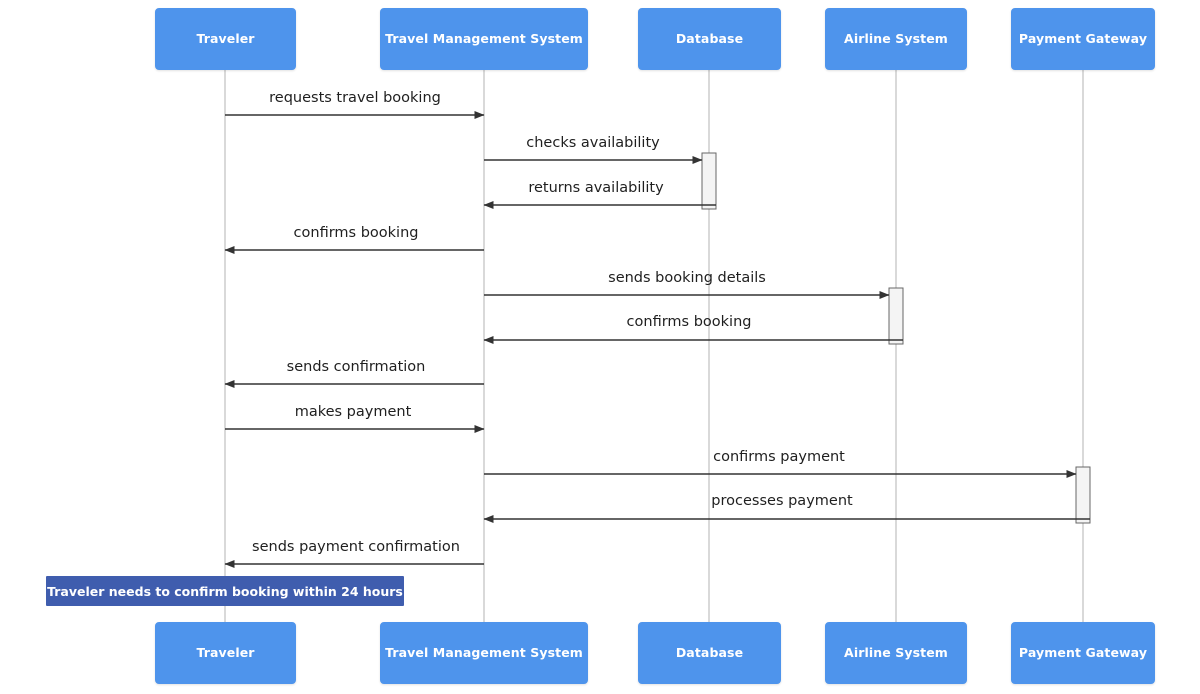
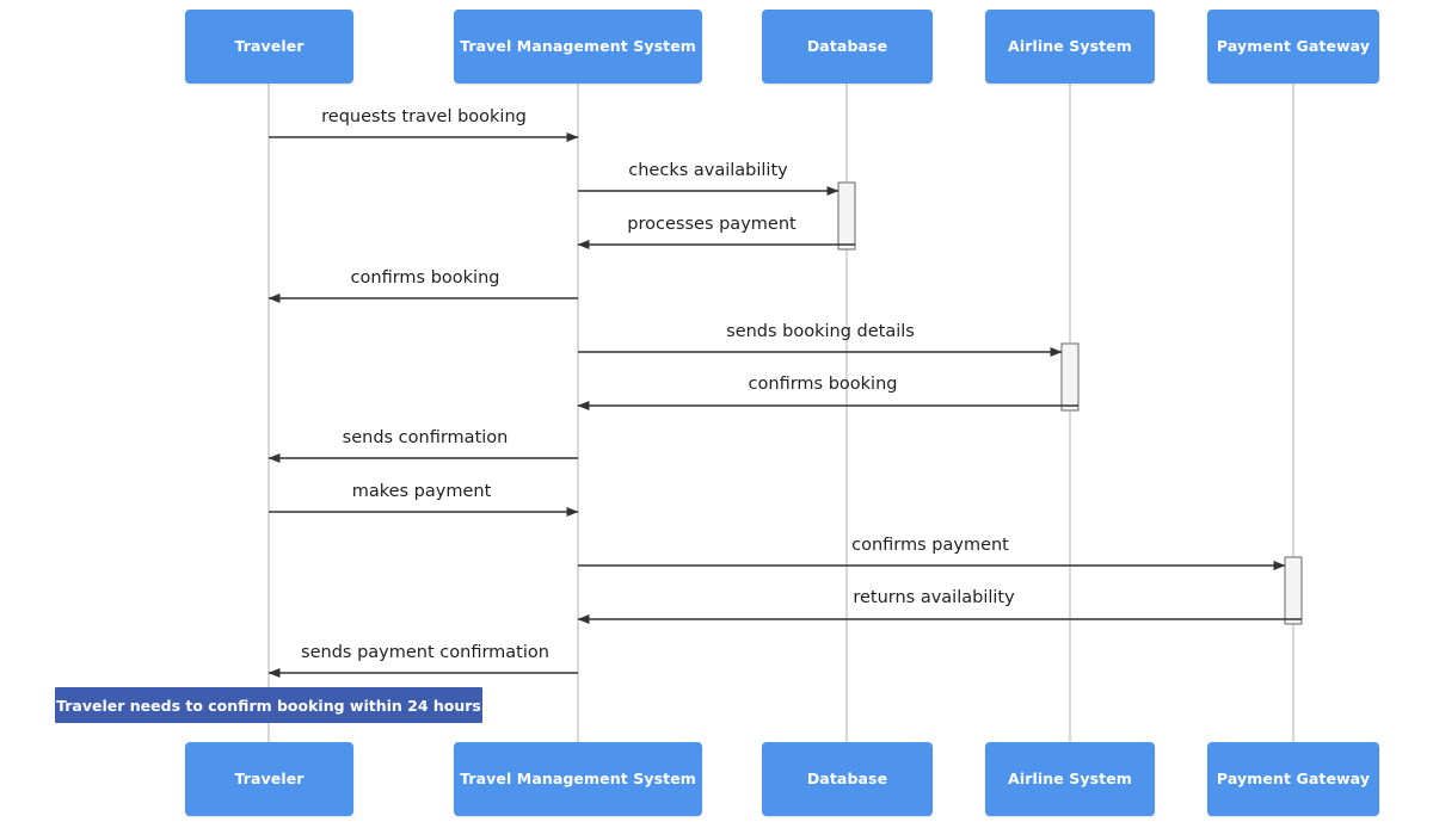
  Traveler
  Travel Management System
  Database
  Airline System
  Payment Gateway
  Traveler
  Travel Management System
  Database
  Airline System
  Payment Gateway
  requests travel booking
  checks availability
- returns availability
+ processes payment
  confirms booking
  sends booking details
  confirms booking
  sends confirmation
  makes payment
  confirms payment
- processes payment
+ returns availability
  sends payment confirmation
  Traveler needs to confirm booking within 24 hours
